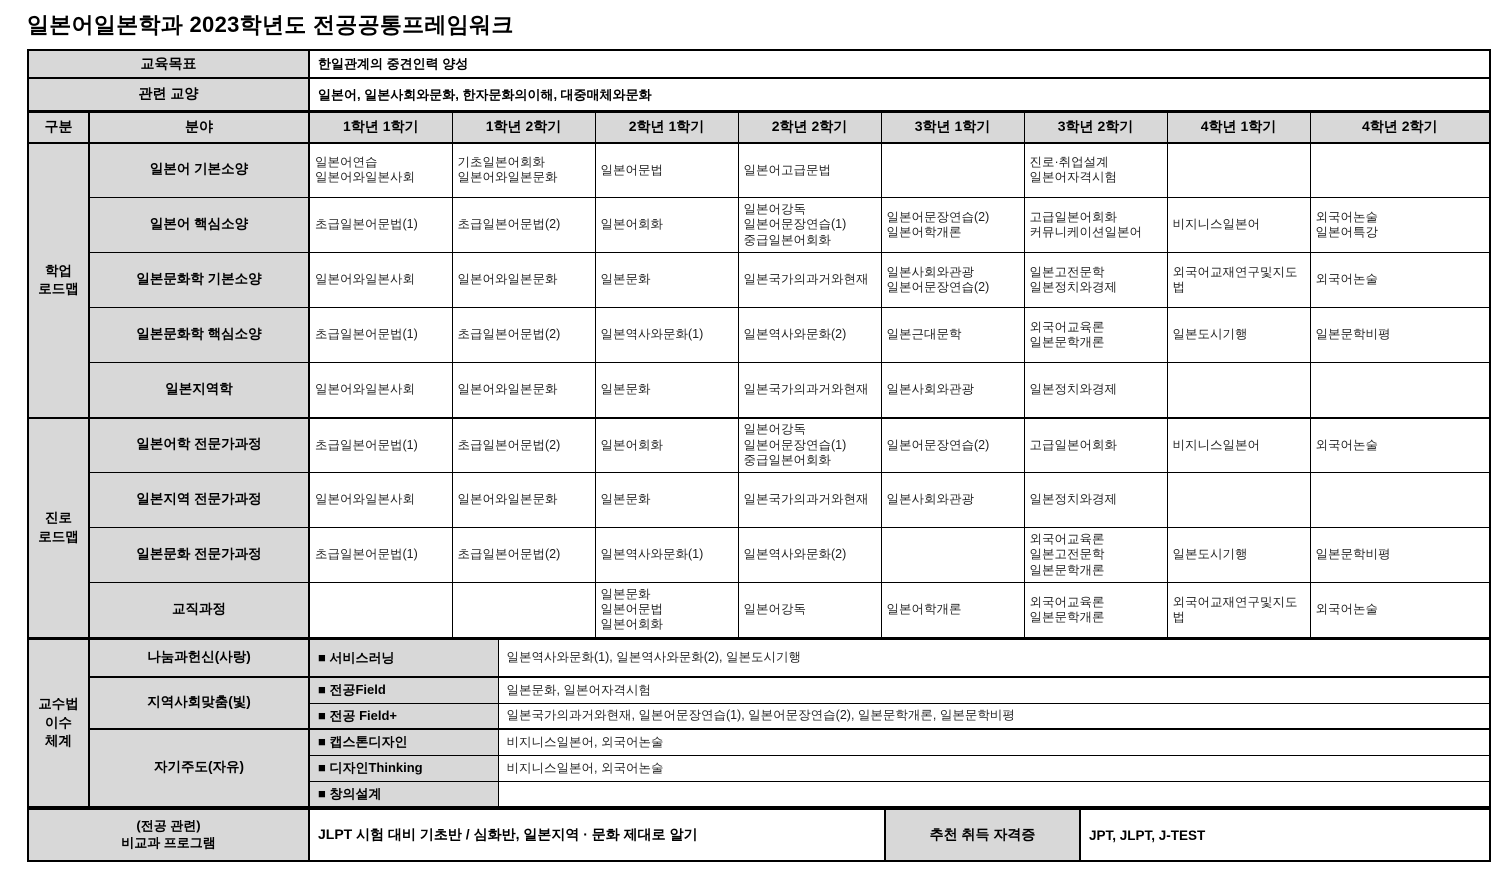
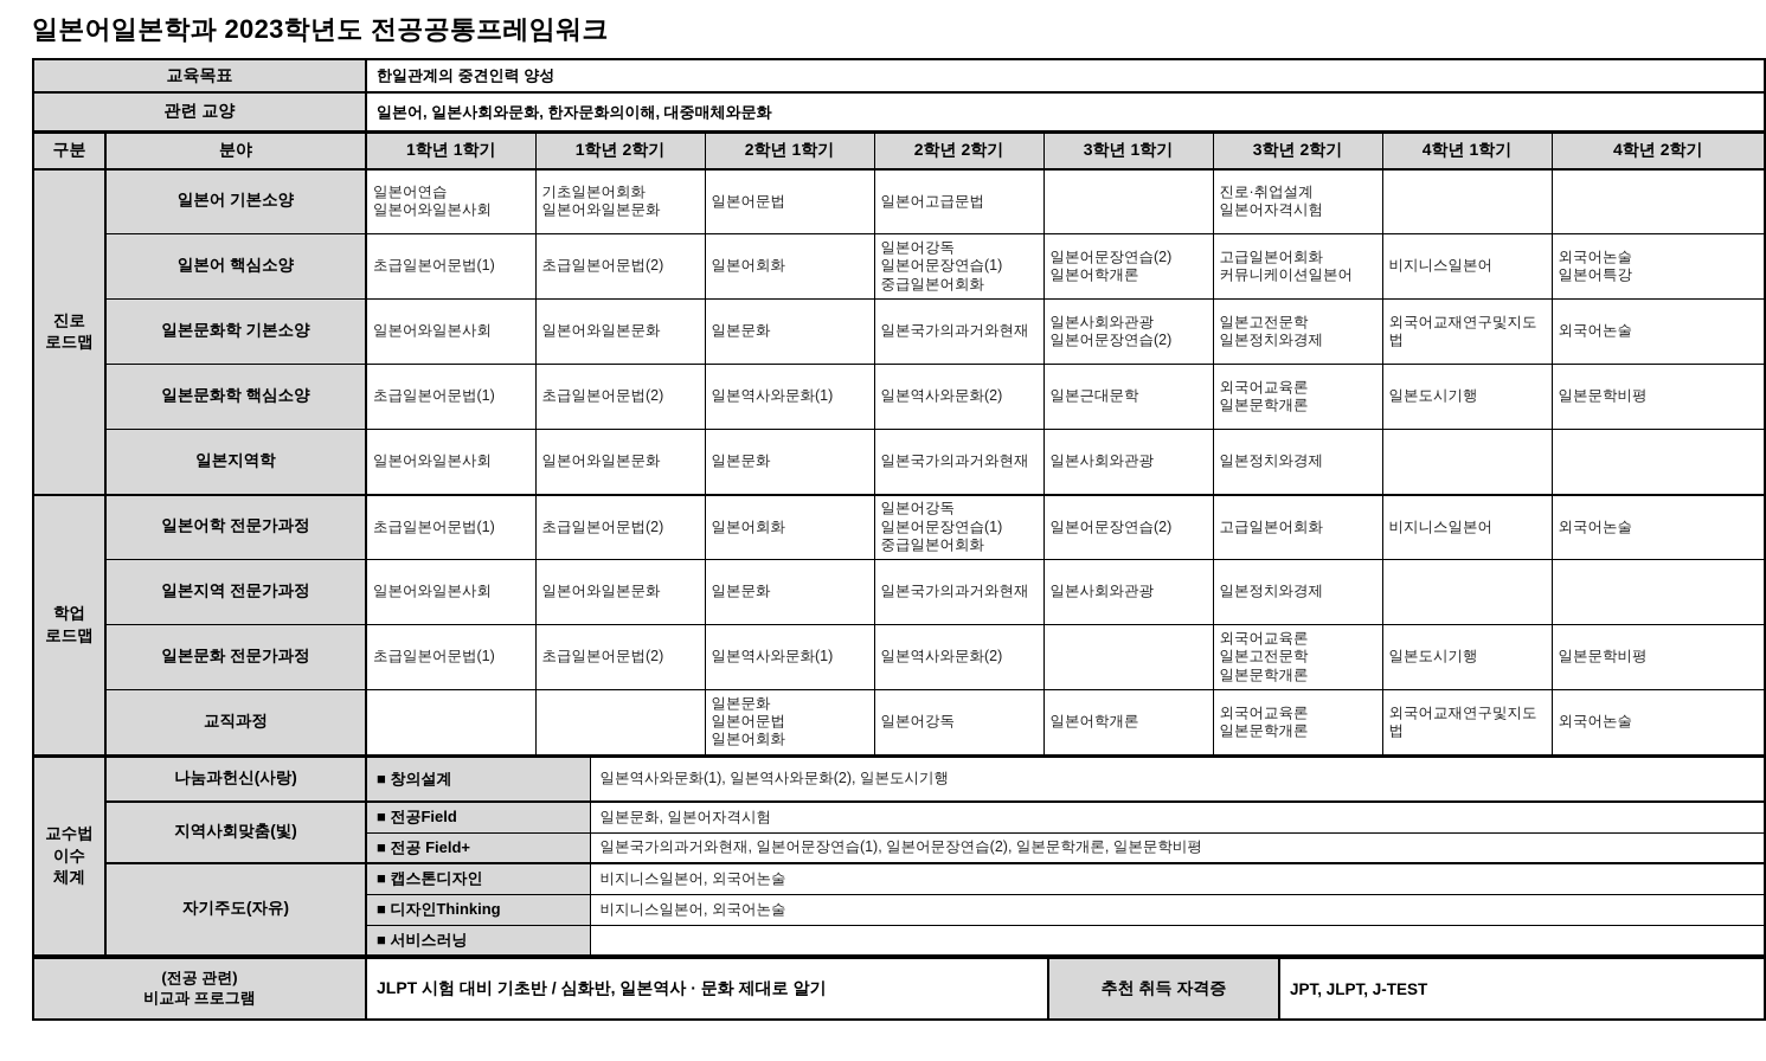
  일본어일본학과 2023학년도 전공공통프레임워크
  교육목표	한일관계의 중견인력 양성
  관련 교양	일본어, 일본사회와문화, 한자문화의이해, 대중매체와문화
  구분	분야	1학년 1학기	1학년 2학기	2학년 1학기	2학년 2학기	3학년 1학기	3학년 2학기	4학년 1학기	4학년 2학기
- 학업 로드맵	일본어 기본소양	일본어연습 일본어와일본사회	기초일본어회화 일본어와일본문화	일본어문법	일본어고급문법		진로·취업설계 일본어자격시험
+ 진로 로드맵	일본어 기본소양	일본어연습 일본어와일본사회	기초일본어회화 일본어와일본문화	일본어문법	일본어고급문법		진로·취업설계 일본어자격시험
  일본어 핵심소양	초급일본어문법(1)	초급일본어문법(2)	일본어회화	일본어강독 일본어문장연습(1) 중급일본어회화	일본어문장연습(2) 일본어학개론	고급일본어회화 커뮤니케이션일본어	비지니스일본어	외국어논술 일본어특강
  일본문화학 기본소양	일본어와일본사회	일본어와일본문화	일본문화	일본국가의과거와현재	일본사회와관광 일본어문장연습(2)	일본고전문학 일본정치와경제	외국어교재연구및지도법	외국어논술
  일본문화학 핵심소양	초급일본어문법(1)	초급일본어문법(2)	일본역사와문화(1)	일본역사와문화(2)	일본근대문학	외국어교육론 일본문학개론	일본도시기행	일본문학비평
  일본지역학	일본어와일본사회	일본어와일본문화	일본문화	일본국가의과거와현재	일본사회와관광	일본정치와경제
- 진로 로드맵	일본어학 전문가과정	초급일본어문법(1)	초급일본어문법(2)	일본어회화	일본어강독 일본어문장연습(1) 중급일본어회화	일본어문장연습(2)	고급일본어회화	비지니스일본어	외국어논술
+ 학업 로드맵	일본어학 전문가과정	초급일본어문법(1)	초급일본어문법(2)	일본어회화	일본어강독 일본어문장연습(1) 중급일본어회화	일본어문장연습(2)	고급일본어회화	비지니스일본어	외국어논술
  일본지역 전문가과정	일본어와일본사회	일본어와일본문화	일본문화	일본국가의과거와현재	일본사회와관광	일본정치와경제
  일본문화 전문가과정	초급일본어문법(1)	초급일본어문법(2)	일본역사와문화(1)	일본역사와문화(2)		외국어교육론 일본고전문학 일본문학개론	일본도시기행	일본문학비평
  교직과정			일본문화 일본어문법 일본어회화	일본어강독	일본어학개론	외국어교육론 일본문학개론	외국어교재연구및지도법	외국어논술
- 교수법 이수 체계	나눔과헌신(사랑)	■ 서비스러닝	일본역사와문화(1), 일본역사와문화(2), 일본도시기행
+ 교수법 이수 체계	나눔과헌신(사랑)	■ 창의설계	일본역사와문화(1), 일본역사와문화(2), 일본도시기행
  지역사회맞춤(빛)	■ 전공Field	일본문화, 일본어자격시험
  ■ 전공 Field+	일본국가의과거와현재, 일본어문장연습(1), 일본어문장연습(2), 일본문학개론, 일본문학비평
  자기주도(자유)	■ 캡스톤디자인	비지니스일본어, 외국어논술
  ■ 디자인Thinking	비지니스일본어, 외국어논술
- ■ 창의설계
+ ■ 서비스러닝
- (전공 관련) 비교과 프로그램	JLPT 시험 대비 기초반 / 심화반, 일본지역 · 문화 제대로 알기	추천 취득 자격증	JPT, JLPT, J-TEST
+ (전공 관련) 비교과 프로그램	JLPT 시험 대비 기초반 / 심화반, 일본역사 · 문화 제대로 알기	추천 취득 자격증	JPT, JLPT, J-TEST
